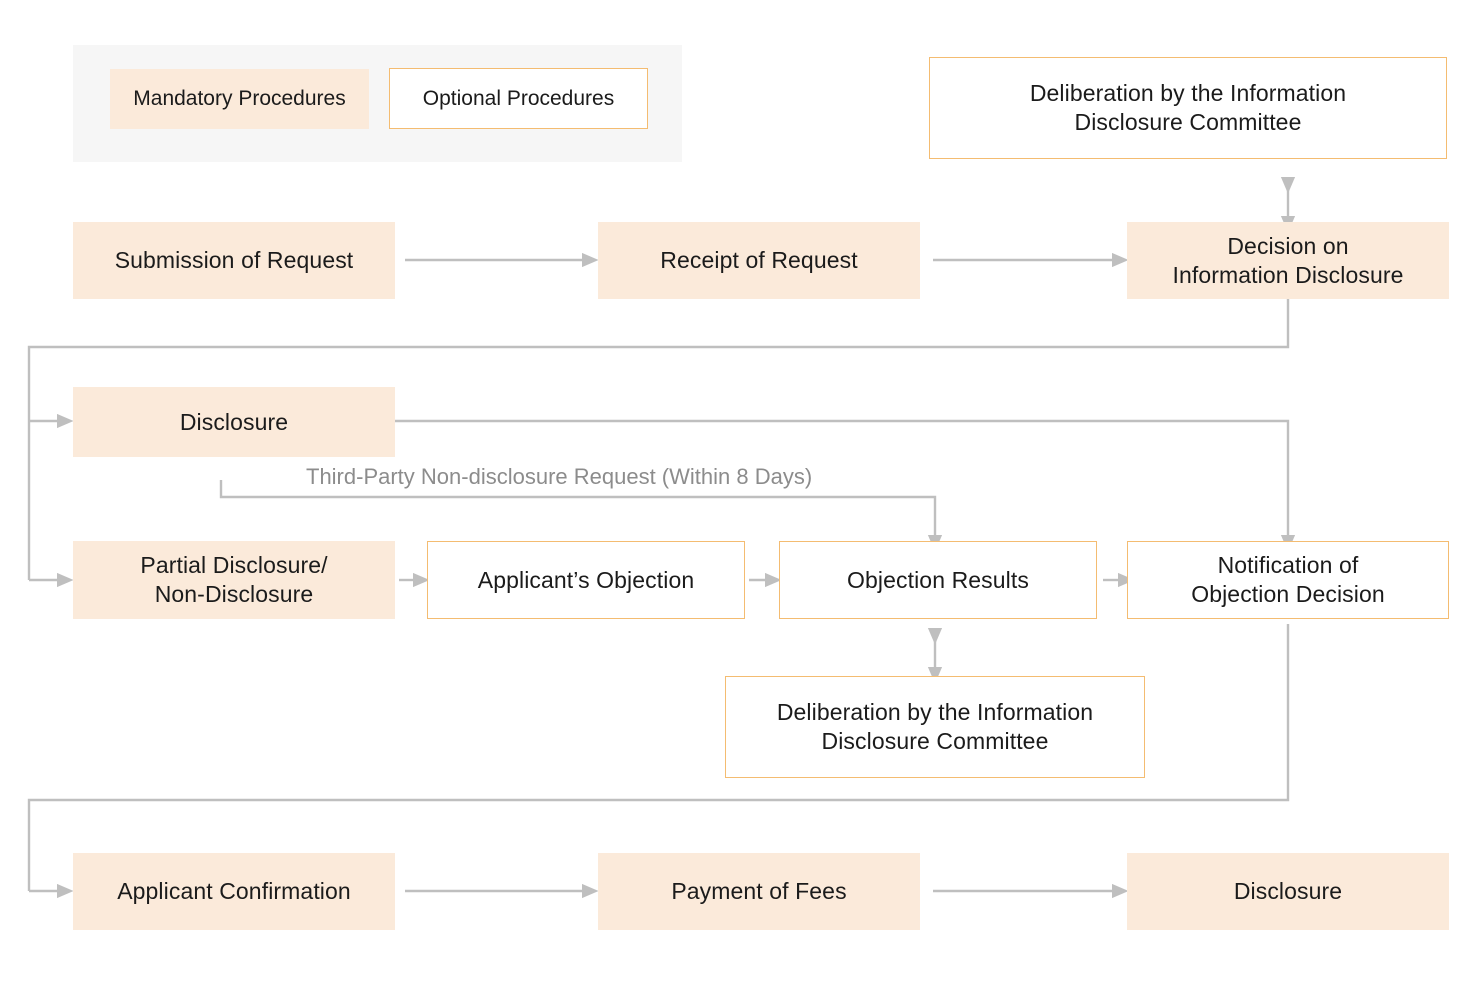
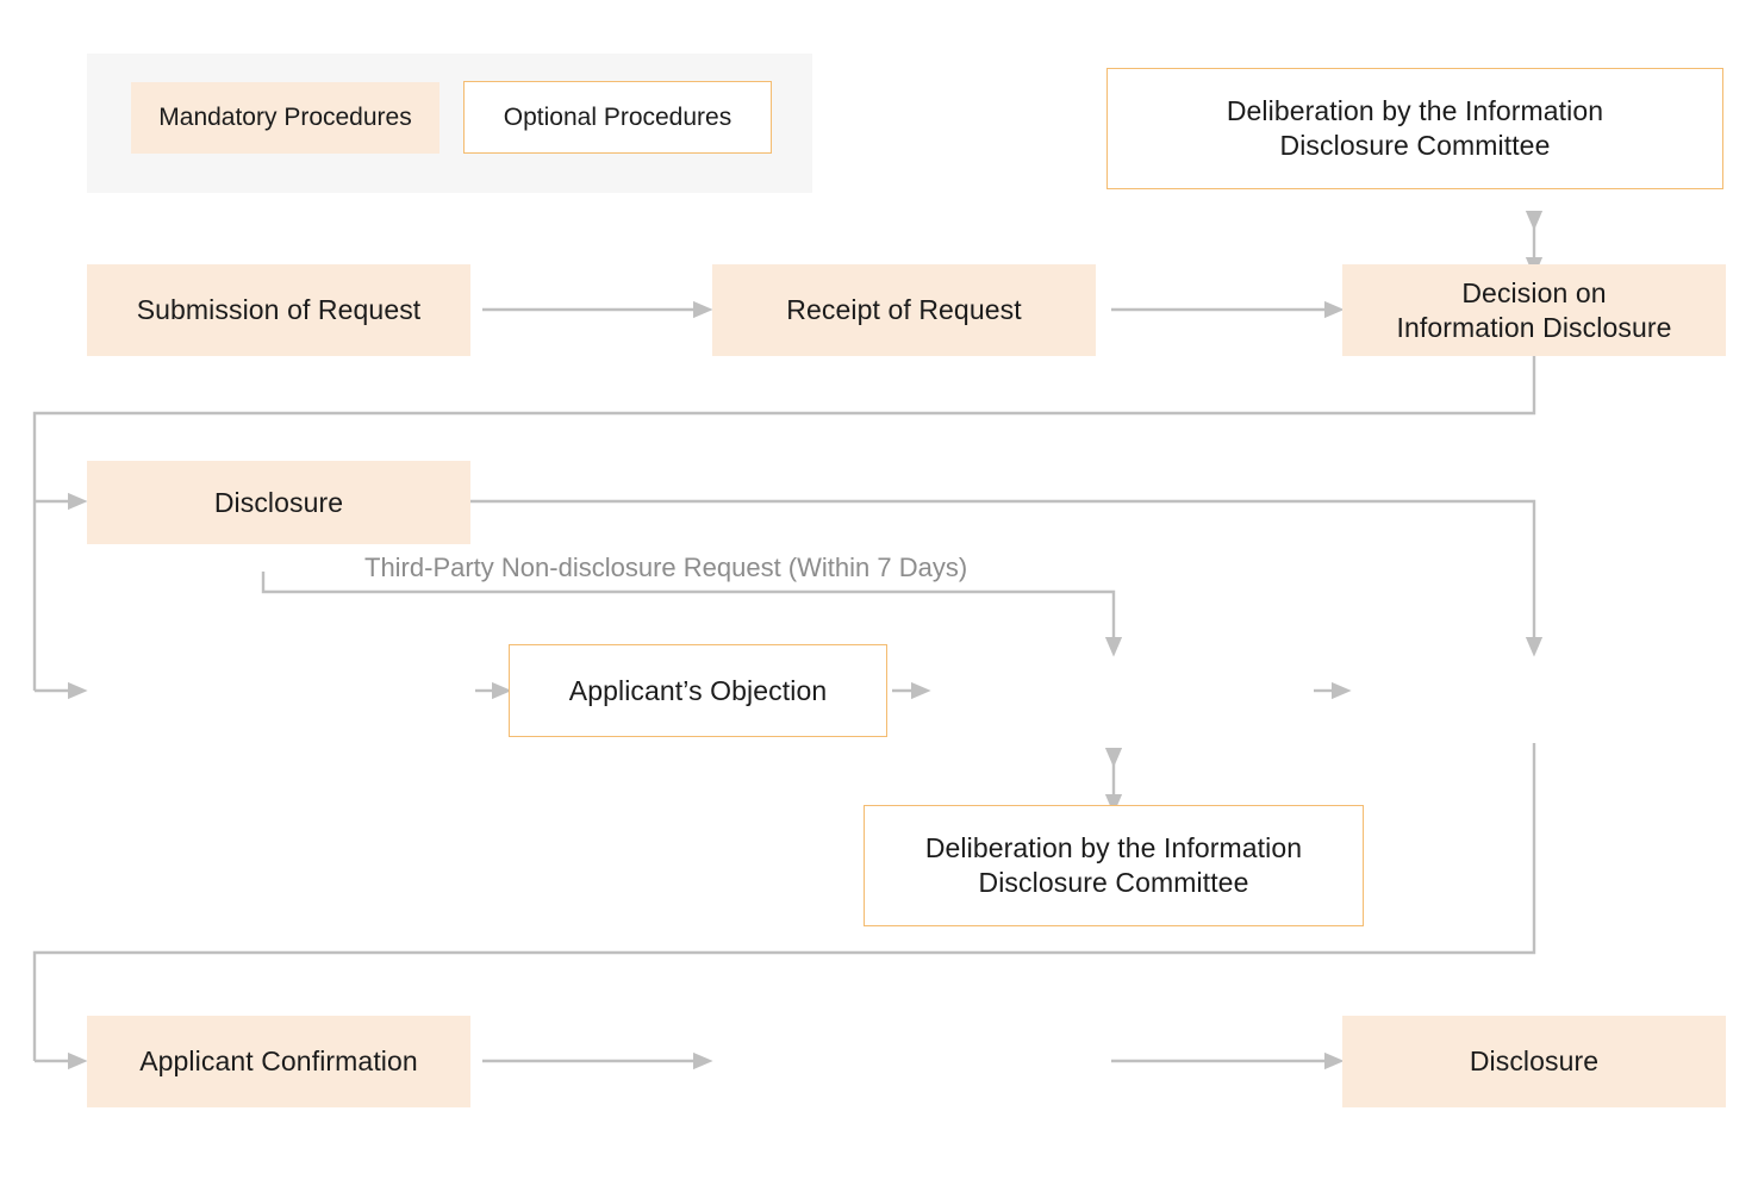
  Mandatory Procedures
  Optional Procedures
  Deliberation by the Information
  Disclosure Committee
  Submission of Request
  Receipt of Request
  Decision on
  Information Disclosure
  Disclosure
- Partial Disclosure/
- Non-Disclosure
  Applicant’s Objection
- Objection Results
- Notification of
- Objection Decision
  Deliberation by the Information
  Disclosure Committee
  Applicant Confirmation
- Payment of Fees
  Disclosure
- Third-Party Non-disclosure Request (Within 8 Days)
+ Third-Party Non-disclosure Request (Within 7 Days)
